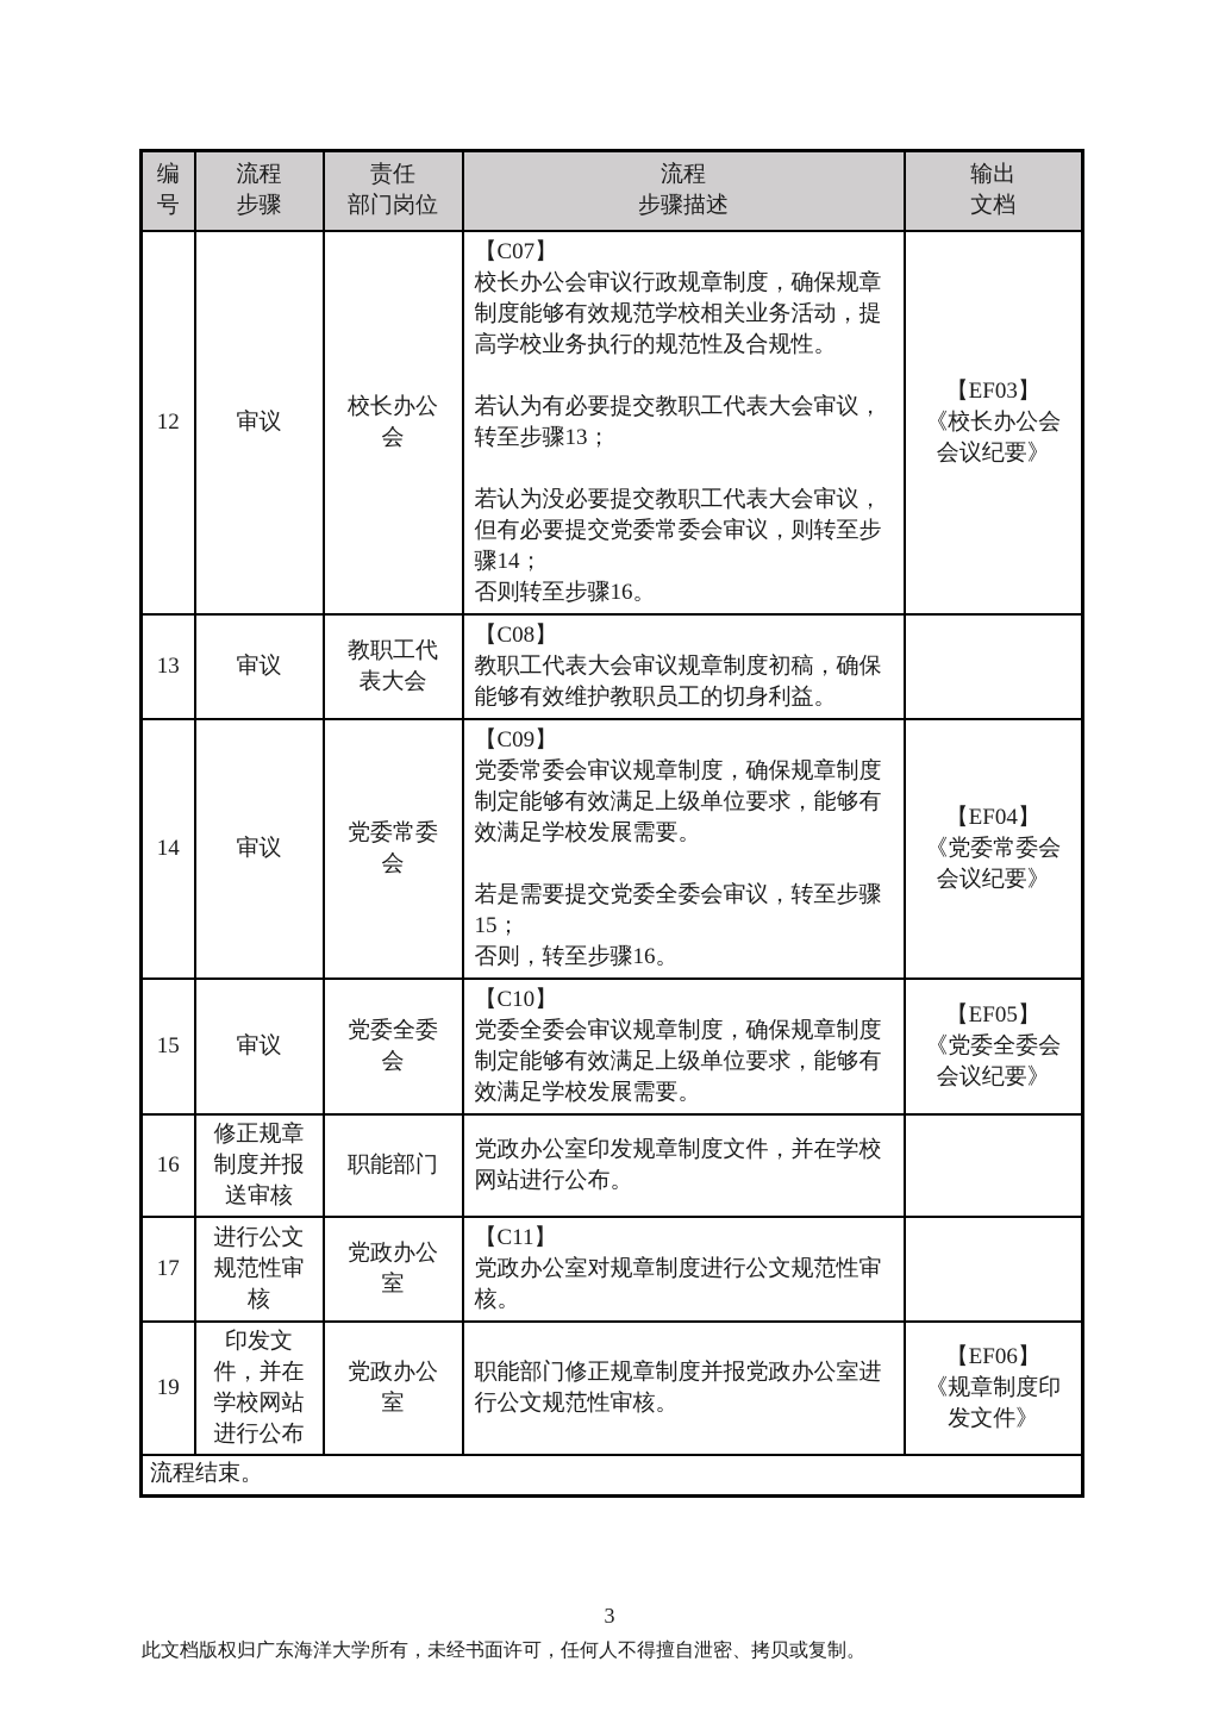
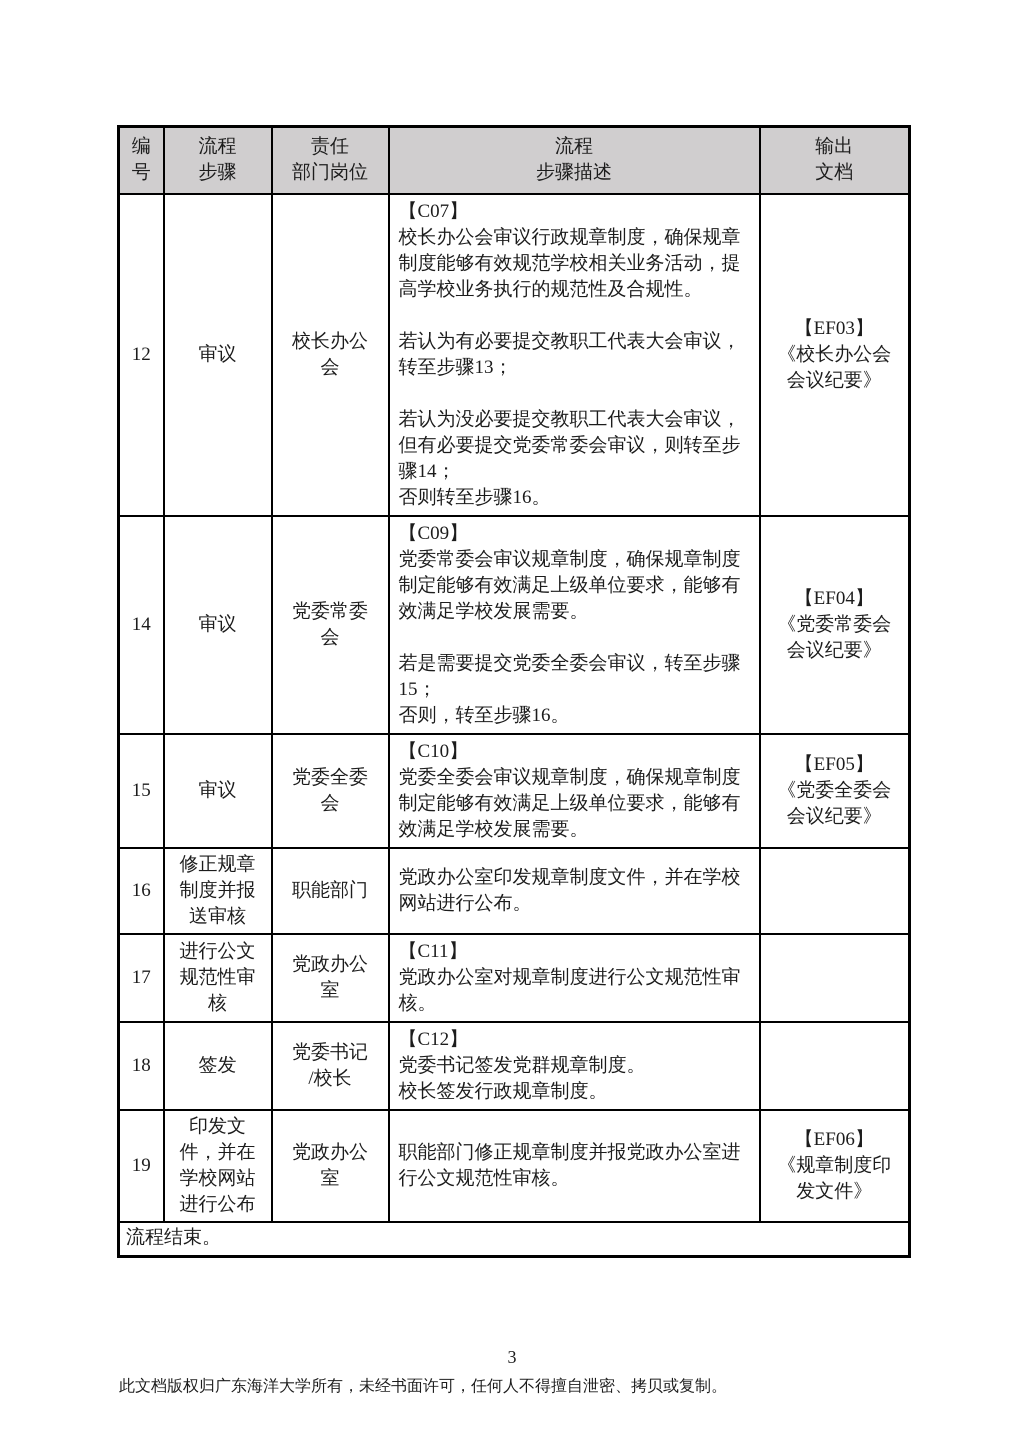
  编 号	流程 步骤	责任 部门岗位	流程 步骤描述	输出 文档
  12	审议	校长办公 会	【C07】 校长办公会审议行政规章制度，确保规章制度能够有效规范学校相关业务活动，提高学校业务执行的规范性及合规性。 若认为有必要提交教职工代表大会审议，转至步骤13； 若认为没必要提交教职工代表大会审议，但有必要提交党委常委会审议，则转至步骤14； 否则转至步骤16。	【EF03】 《校长办公会 会议纪要》
- 13	审议	教职工代 表大会	【C08】 教职工代表大会审议规章制度初稿，确保能够有效维护教职员工的切身利益。
  14	审议	党委常委 会	【C09】 党委常委会审议规章制度，确保规章制度制定能够有效满足上级单位要求，能够有效满足学校发展需要。 若是需要提交党委全委会审议，转至步骤15； 否则，转至步骤16。	【EF04】 《党委常委会 会议纪要》
  15	审议	党委全委 会	【C10】 党委全委会审议规章制度，确保规章制度制定能够有效满足上级单位要求，能够有效满足学校发展需要。	【EF05】 《党委全委会 会议纪要》
  16	修正规章 制度并报 送审核	职能部门	党政办公室印发规章制度文件，并在学校网站进行公布。
  17	进行公文 规范性审 核	党政办公 室	【C11】 党政办公室对规章制度进行公文规范性审核。
+ 18	签发	党委书记 /校长	【C12】 党委书记签发党群规章制度。 校长签发行政规章制度。
  19	印发文 件，并在 学校网站 进行公布	党政办公 室	职能部门修正规章制度并报党政办公室进行公文规范性审核。	【EF06】 《规章制度印 发文件》
  流程结束。
  3
  此文档版权归广东海洋大学所有，未经书面许可，任何人不得擅自泄密、拷贝或复制。
